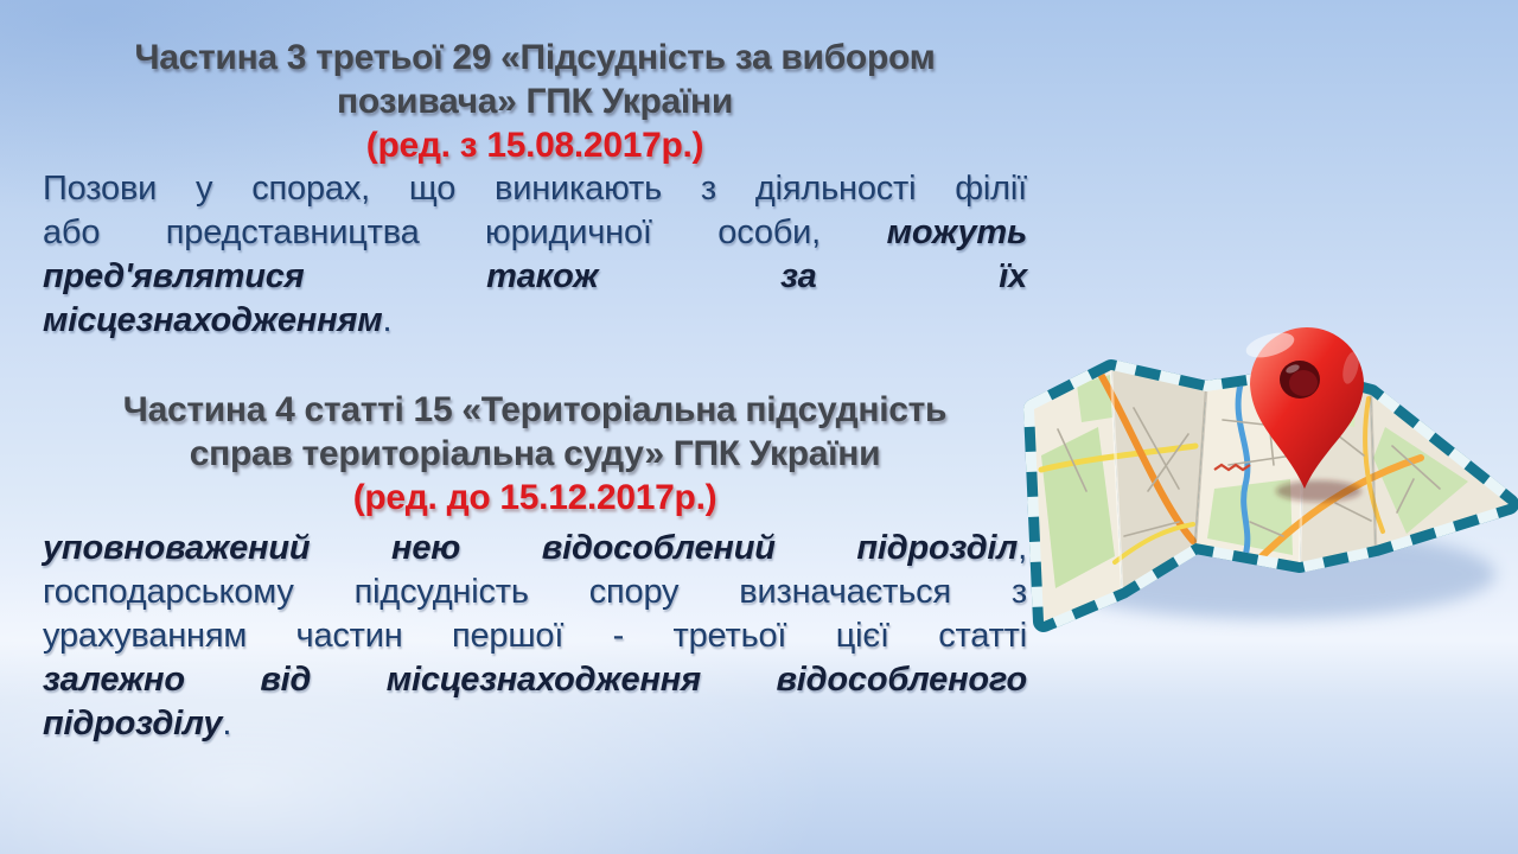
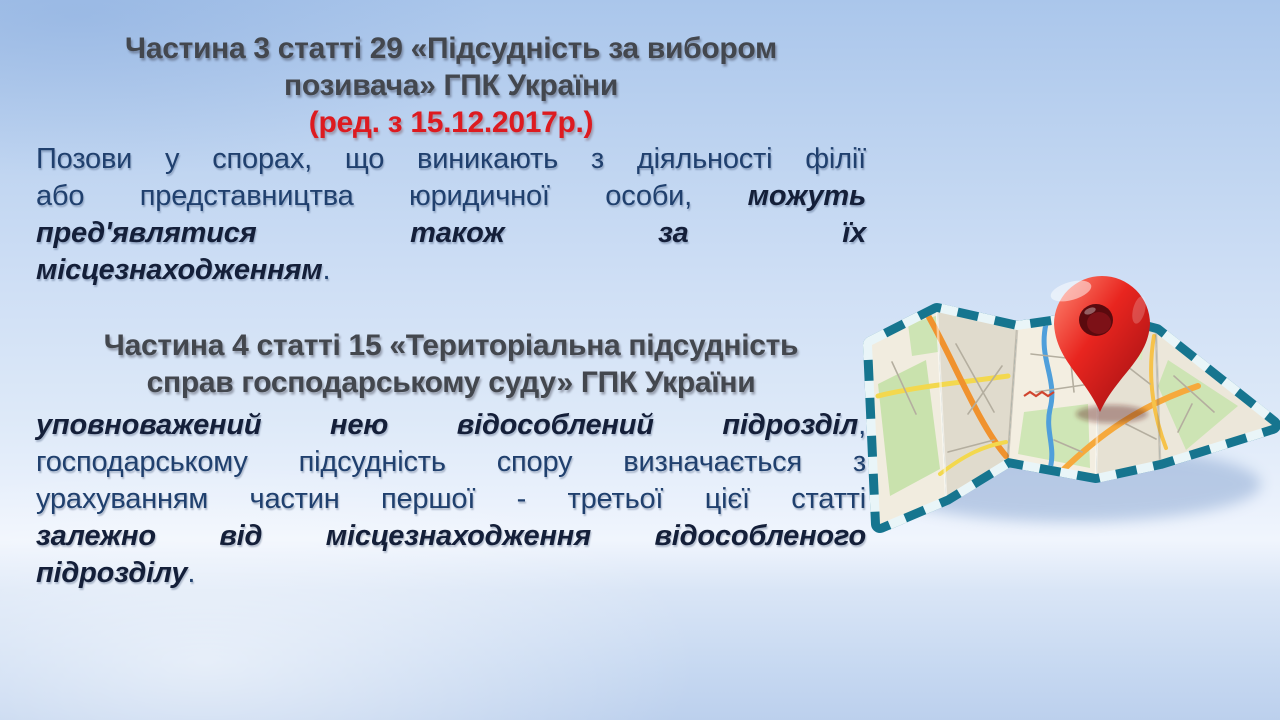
- Частина 3 третьої 29 «Підсудність за вибором
+ Частина 3 статті 29 «Підсудність за вибором
  позивача» ГПК України
- (ред. з 15.08.2017р.)
+ (ред. з 15.12.2017р.)
  Позови у спорах, що виникають з діяльності філії
  або представництва юридичної особи, можуть
  пред'являтися також за їх
  місцезнаходженням.
  Частина 4 статті 15 «Територіальна підсудність
- справ територіальна суду» ГПК України
+ справ господарському суду» ГПК України
- (ред. до 15.12.2017р.)
  уповноважений нею відособлений підрозділ,
  господарському підсудність спору визначається з
  урахуванням частин першої - третьої цієї статті
  залежно від місцезнаходження відособленого
  підрозділу.
